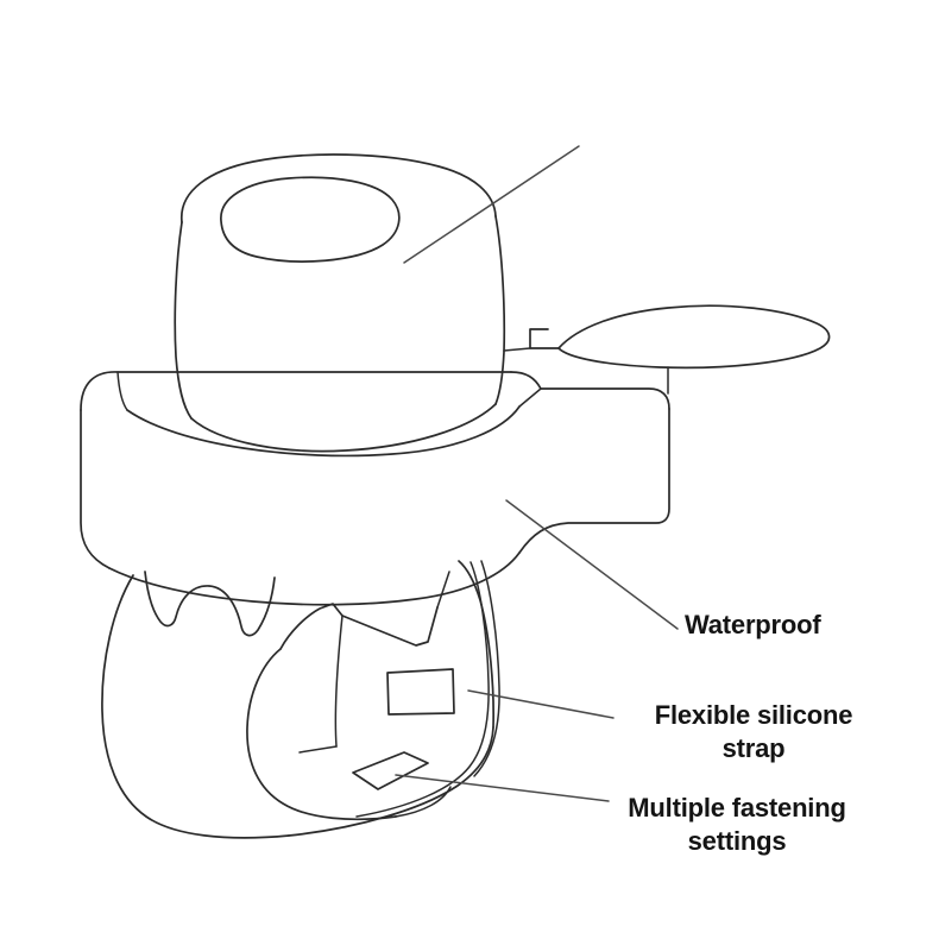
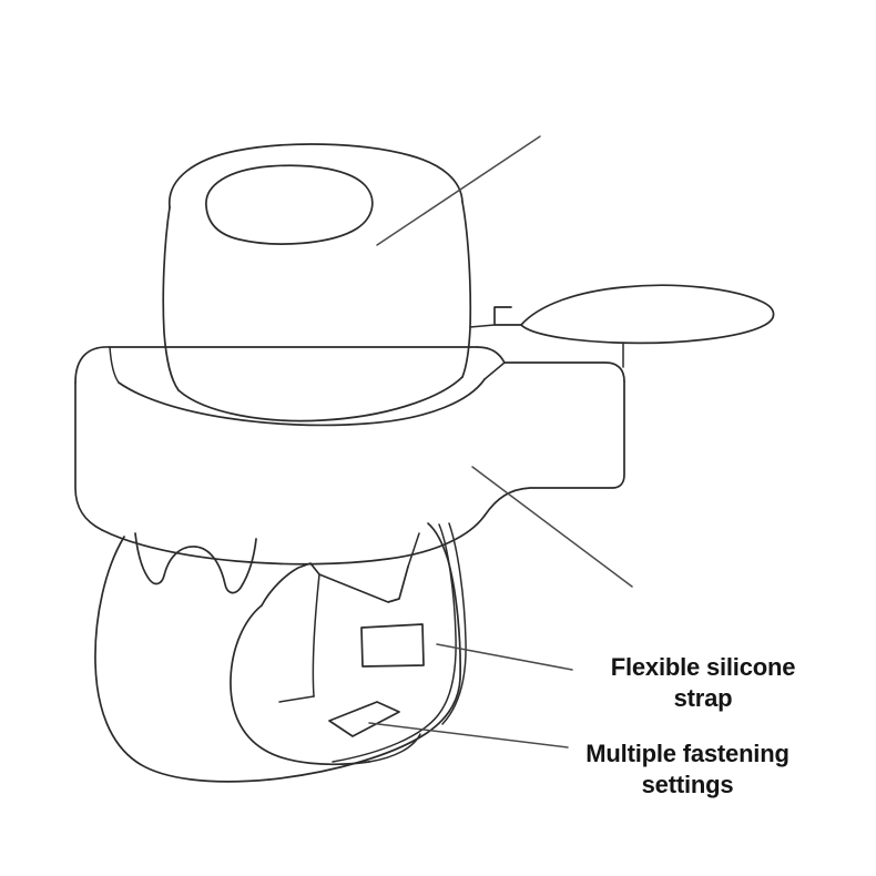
- Waterproof
  Flexible silicone
  strap
  Multiple fastening
  settings
